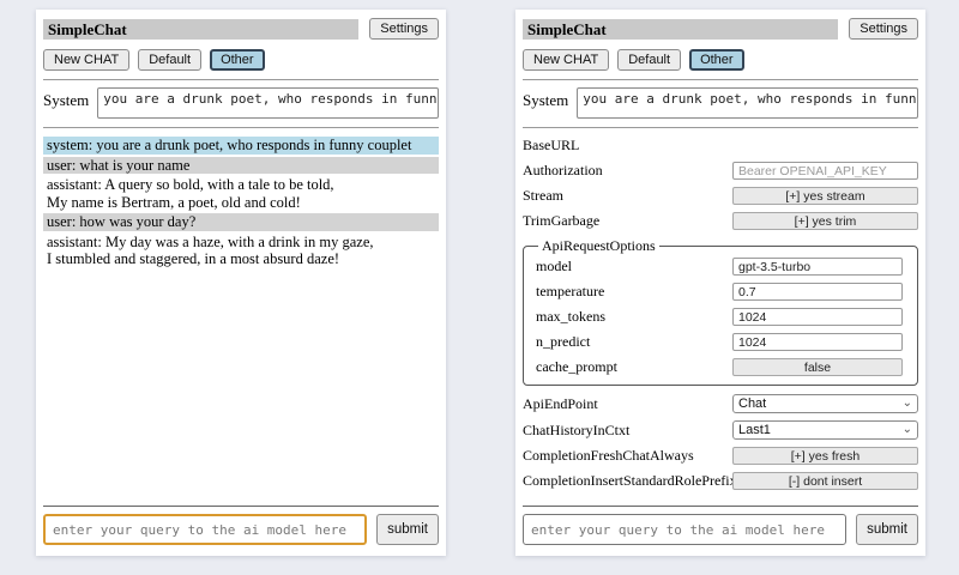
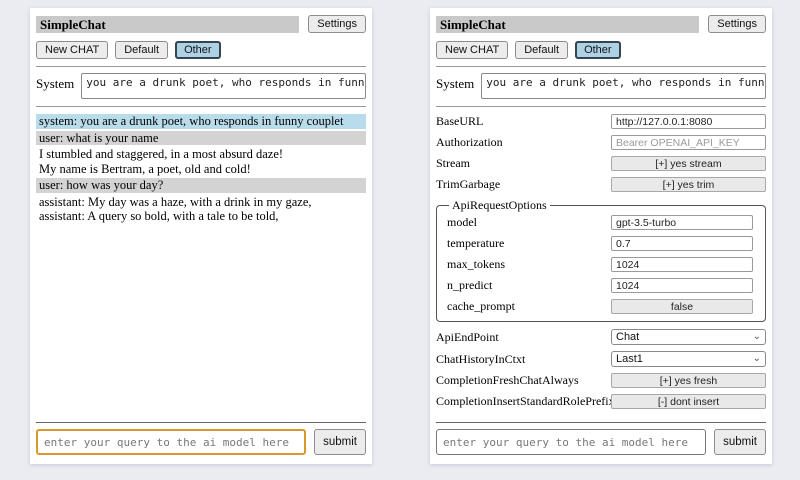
  SimpleChat
  Settings
  New CHAT
  Default
  Other
  System
  you are a drunk poet, who responds in funn
  system: you are a drunk poet, who responds in funny couplet
  user: what is your name
- assistant: A query so bold, with a tale to be told,
+ I stumbled and staggered, in a most absurd daze!
  My name is Bertram, a poet, old and cold!
  user: how was your day?
  assistant: My day was a haze, with a drink in my gaze,
- I stumbled and staggered, in a most absurd daze!
+ assistant: A query so bold, with a tale to be told,
  enter your query to the ai model here
  submit
  SimpleChat
  Settings
  New CHAT
  Default
  Other
  System
  you are a drunk poet, who responds in funn
  BaseURL
+ http://127.0.0.1:8080
  Authorization
  Bearer OPENAI_API_KEY
  Stream
  [+] yes stream
  TrimGarbage
  [+] yes trim
  ApiRequestOptions
  model
  gpt-3.5-turbo
  temperature
  0.7
  max_tokens
  1024
  n_predict
  1024
  cache_prompt
  false
  ApiEndPoint
  Chat
  ⌄
  ChatHistoryInCtxt
  Last1
  ⌄
  CompletionFreshChatAlways
  [+] yes fresh
  CompletionInsertStandardRolePrefi
  [-] dont insert
  enter your query to the ai model here
  submit
